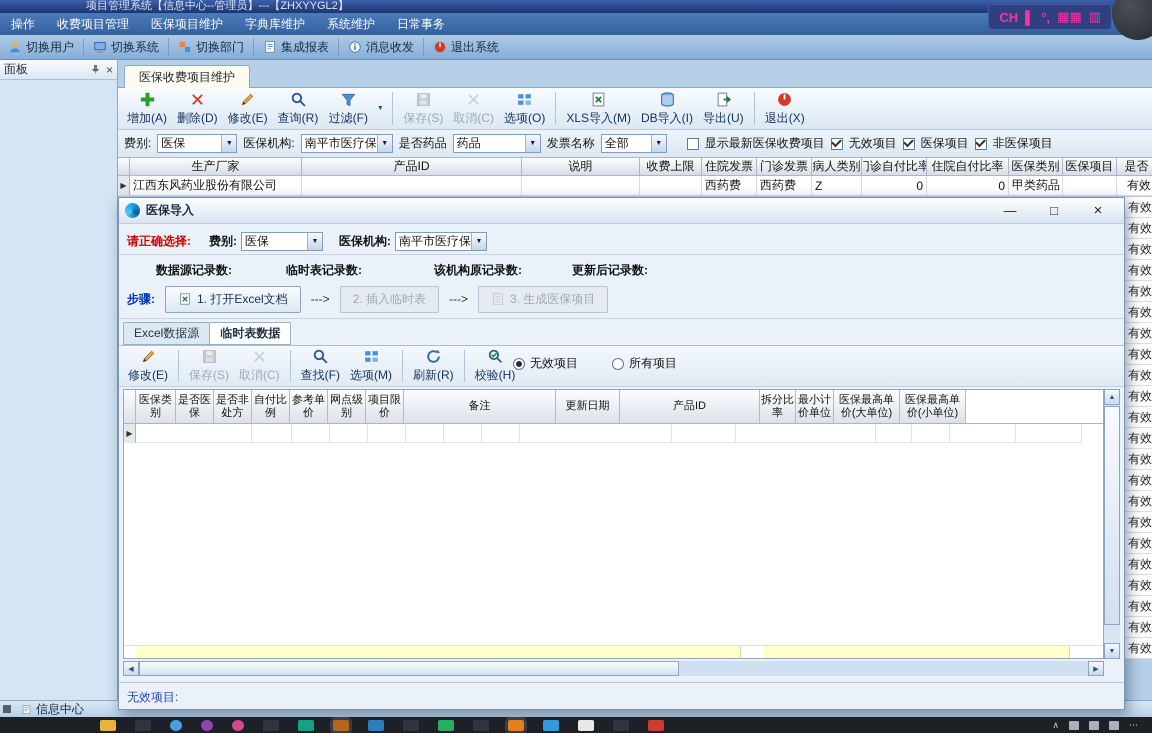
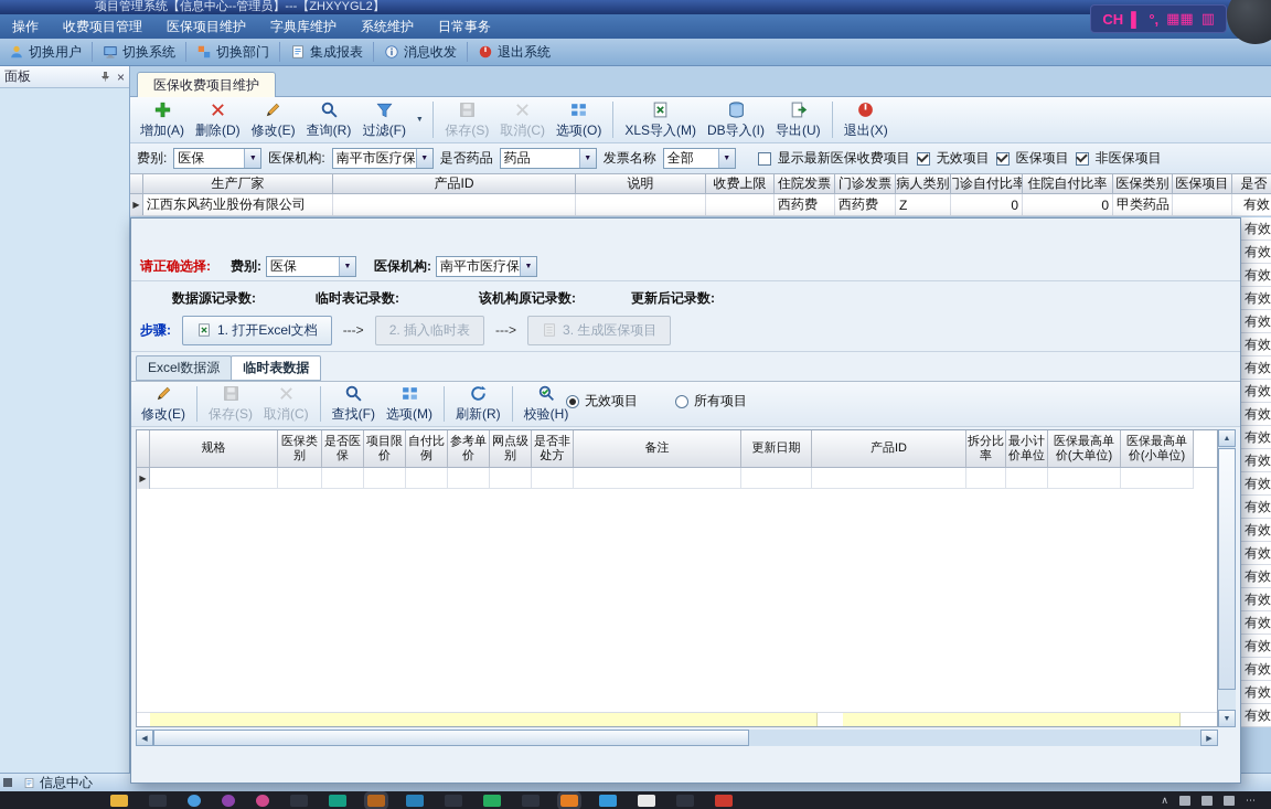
  项目管理系统【信息中心--管理员】---【ZHXYYGL2】
  操作
  收费项目管理
  医保项目维护
  字典库维护
  系统维护
  日常事务
  CH
  ▌
  °,
  ▦▦
  ▥
  切换用户
  切换系统
  切换部门
  集成报表
  消息收发
  退出系统
  面板
  医保收费项目维护
  增加(A)
  删除(D)
  修改(E)
  查询(R)
  过滤(F)
  保存(S)
  取消(C)
  选项(O)
  XLS导入(M)
  DB导入(I)
  导出(U)
  退出(X)
  费别:
  医保
  医保机构:
  南平市医疗保
  是否药品
  药品
  发票名称
  全部
  显示最新医保收费项目
  无效项目
  医保项目
  非医保项目
  生产厂家
  产品ID
  说明
  收费上限
  住院发票
  门诊发票
  病人类别
  门诊自付比率
  住院自付比率
  医保类别
  医保项目
  是否
  江西东风药业股份有限公司
  西药费
  西药费
  Z
  0
  0
  甲类药品
  有效
  有效
  有效
  有效
  有效
  有效
  有效
  有效
  有效
  有效
  有效
  有效
  有效
  有效
  有效
  有效
  有效
  有效
  有效
  有效
  有效
  有效
  有效
  信息中心
- 医保导入
- —
- □
- ×
  请正确选择:
  费别:
  医保
  医保机构:
  南平市医疗保
  数据源记录数:
  临时表记录数:
  该机构原记录数:
  更新后记录数:
  步骤:
  1. 打开Excel文档
  --->
  2. 插入临时表
  --->
  3. 生成医保项目
  Excel数据源
  临时表数据
  修改(E)
  保存(S)
  取消(C)
  查找(F)
  选项(M)
  刷新(R)
  校验(H)
  无效项目
  所有项目
+ 规格
  医保类别
  是否医保
- 是否非处方
+ 项目限价
  自付比例
  参考单价
  网点级别
- 项目限价
+ 是否非处方
  备注
  更新日期
  产品ID
  拆分比率
  最小计价单位
  医保最高单价(大单位)
  医保最高单价(小单位)
- 无效项目:
  ⋯
